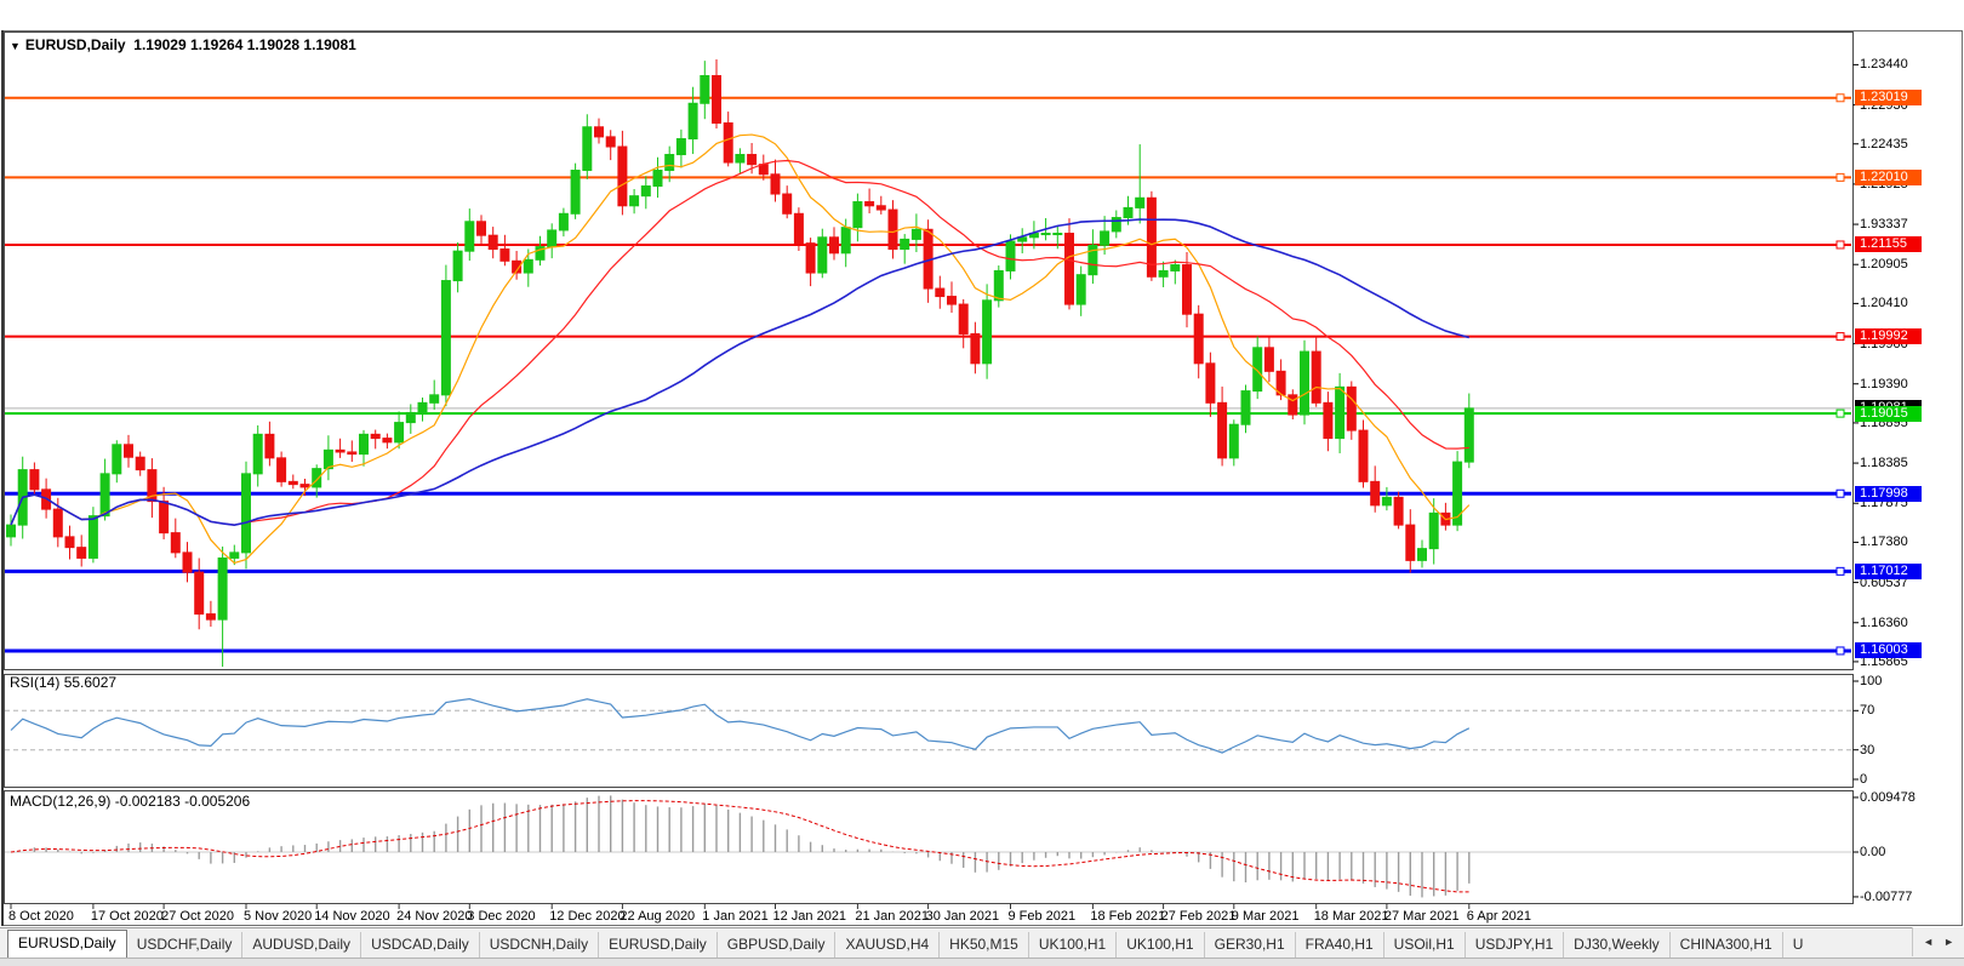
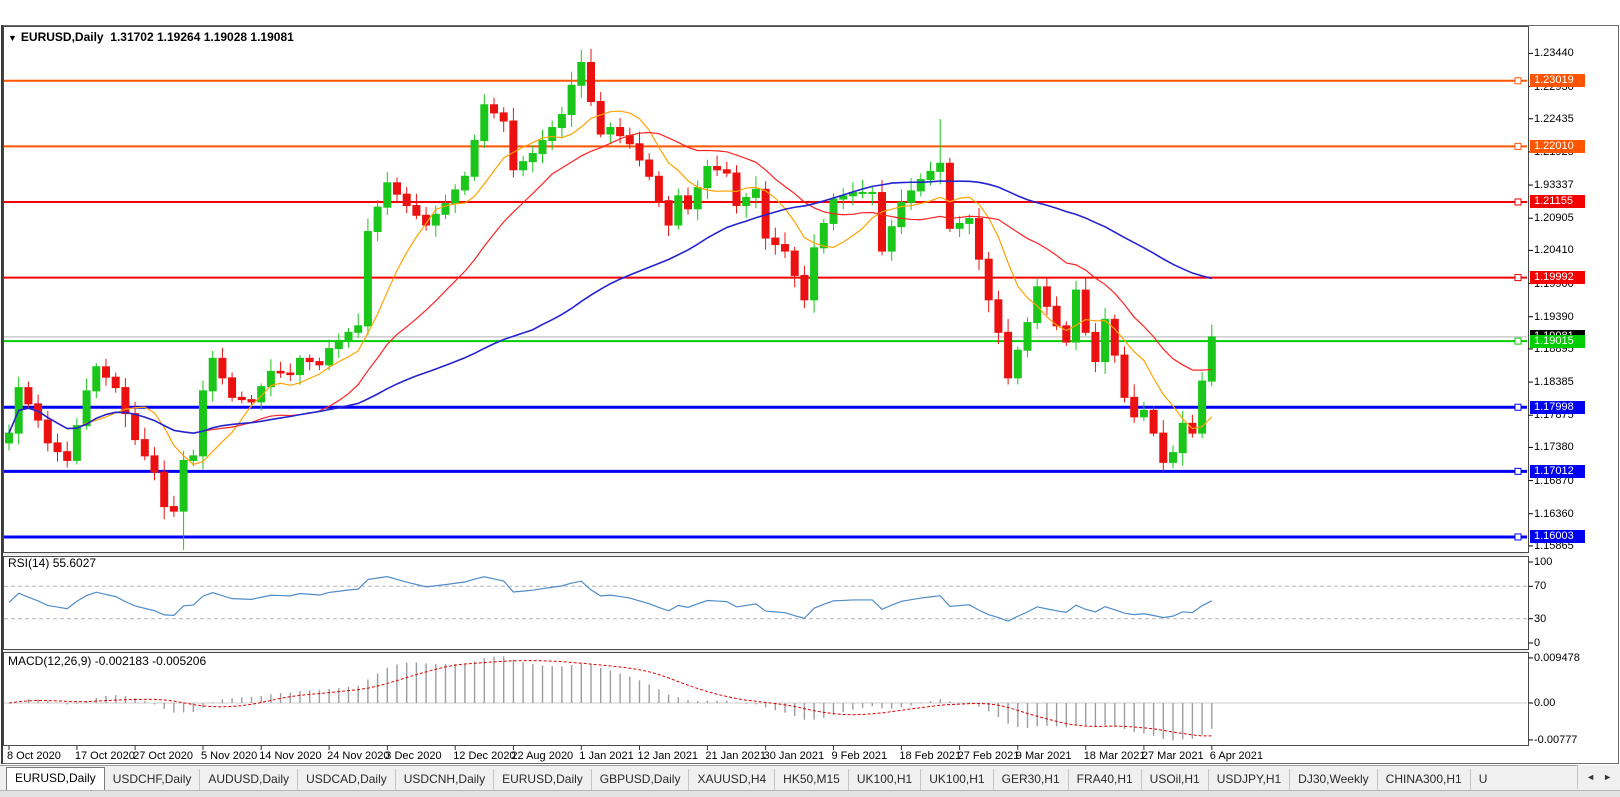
- ▼ EURUSD,Daily 1.19029 1.19264 1.19028 1.19081
+ ▼ EURUSD,Daily 1.31702 1.19264 1.19028 1.19081
  RSI(14) 55.6027
  MACD(12,26,9) -0.002183 -0.005206
  1.23440
  1.22435
  1.93337
  1.20905
  1.20410
  1.19390
  1.18895
  1.18385
  1.17875
  1.17380
- 0.60537
+ 1.16870
  1.16360
  1.15865
  100
  70
  30
  0
  0.009478
  0.00
  -0.00777
  1.23019
  1.22010
  1.21155
  1.19992
  1.19015
  1.17998
  1.17012
  1.16003
  8 Oct 2020
  17 Oct 2020
  27 Oct 2020
  5 Nov 2020
  14 Nov 2020
  24 Nov 2020
  3 Dec 2020
  12 Dec 2020
  22 Aug 2020
  1 Jan 2021
  12 Jan 2021
  21 Jan 2021
  30 Jan 2021
  9 Feb 2021
  18 Feb 2021
  27 Feb 2021
  9 Mar 2021
  18 Mar 2021
  27 Mar 2021
  6 Apr 2021
  EURUSD,Daily
  USDCHF,Daily
  AUDUSD,Daily
  USDCAD,Daily
  USDCNH,Daily
  EURUSD,Daily
  GBPUSD,Daily
  XAUUSD,H4
  HK50,M15
  UK100,H1
  UK100,H1
  GER30,H1
  FRA40,H1
  USOil,H1
  USDJPY,H1
  DJ30,Weekly
  CHINA300,H1
  U
  ◄
  ►
